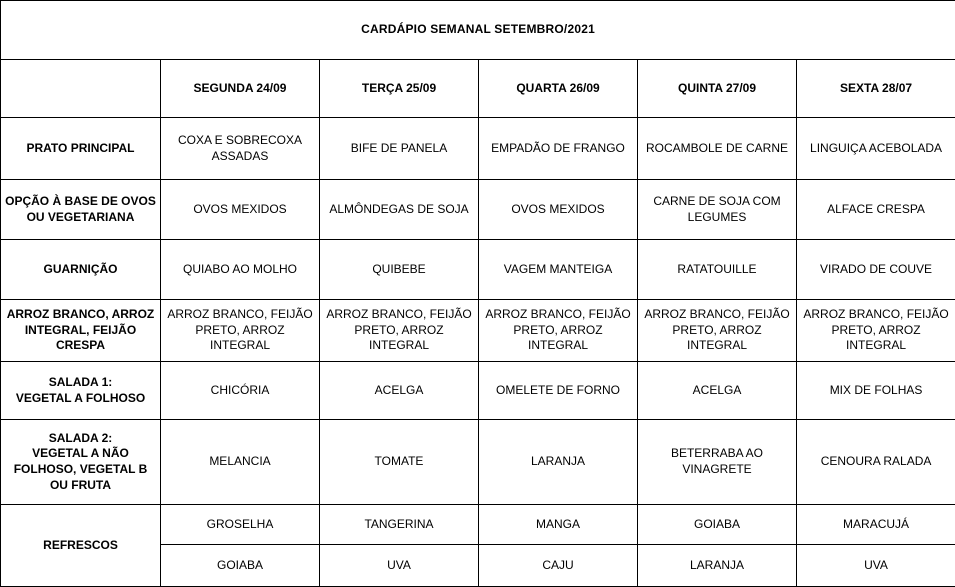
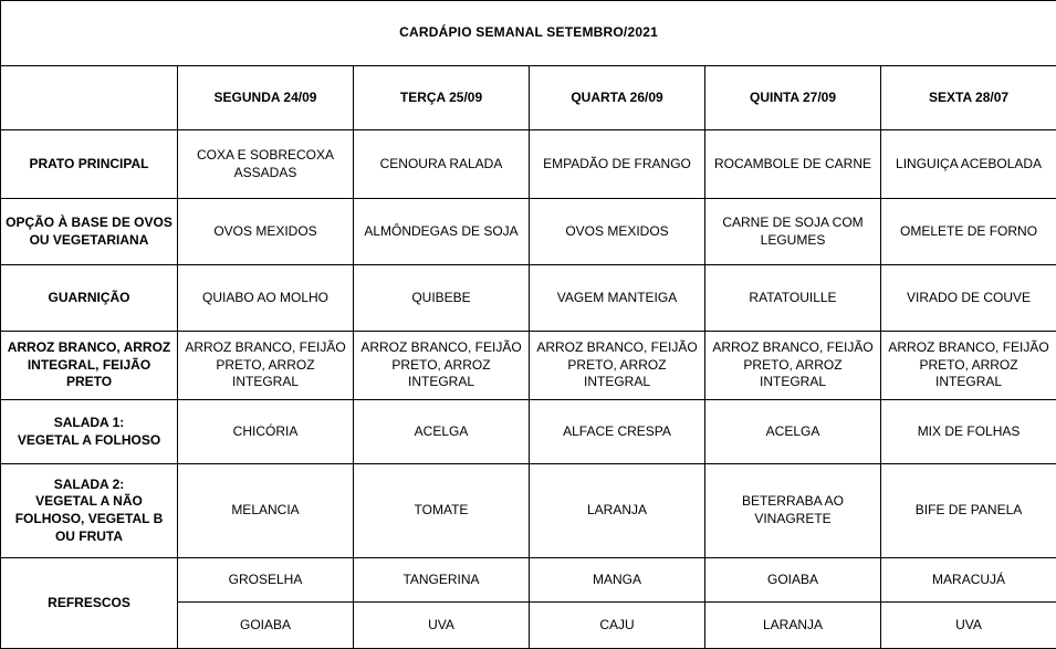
  CARDÁPIO SEMANAL SETEMBRO/2021
  	SEGUNDA 24/09	TERÇA 25/09	QUARTA 26/09	QUINTA 27/09	SEXTA 28/07
- PRATO PRINCIPAL	COXA E SOBRECOXA ASSADAS	BIFE DE PANELA	EMPADÃO DE FRANGO	ROCAMBOLE DE CARNE	LINGUIÇA ACEBOLADA
+ PRATO PRINCIPAL	COXA E SOBRECOXA ASSADAS	CENOURA RALADA	EMPADÃO DE FRANGO	ROCAMBOLE DE CARNE	LINGUIÇA ACEBOLADA
- OPÇÃO À BASE DE OVOS OU VEGETARIANA	OVOS MEXIDOS	ALMÔNDEGAS DE SOJA	OVOS MEXIDOS	CARNE DE SOJA COM LEGUMES	ALFACE CRESPA
+ OPÇÃO À BASE DE OVOS OU VEGETARIANA	OVOS MEXIDOS	ALMÔNDEGAS DE SOJA	OVOS MEXIDOS	CARNE DE SOJA COM LEGUMES	OMELETE DE FORNO
  GUARNIÇÃO	QUIABO AO MOLHO	QUIBEBE	VAGEM MANTEIGA	RATATOUILLE	VIRADO DE COUVE
- ARROZ BRANCO, ARROZ INTEGRAL, FEIJÃO CRESPA	ARROZ BRANCO, FEIJÃO PRETO, ARROZ INTEGRAL	ARROZ BRANCO, FEIJÃO PRETO, ARROZ INTEGRAL	ARROZ BRANCO, FEIJÃO PRETO, ARROZ INTEGRAL	ARROZ BRANCO, FEIJÃO PRETO, ARROZ INTEGRAL	ARROZ BRANCO, FEIJÃO PRETO, ARROZ INTEGRAL
+ ARROZ BRANCO, ARROZ INTEGRAL, FEIJÃO PRETO	ARROZ BRANCO, FEIJÃO PRETO, ARROZ INTEGRAL	ARROZ BRANCO, FEIJÃO PRETO, ARROZ INTEGRAL	ARROZ BRANCO, FEIJÃO PRETO, ARROZ INTEGRAL	ARROZ BRANCO, FEIJÃO PRETO, ARROZ INTEGRAL	ARROZ BRANCO, FEIJÃO PRETO, ARROZ INTEGRAL
- SALADA 1: VEGETAL A FOLHOSO	CHICÓRIA	ACELGA	OMELETE DE FORNO	ACELGA	MIX DE FOLHAS
+ SALADA 1: VEGETAL A FOLHOSO	CHICÓRIA	ACELGA	ALFACE CRESPA	ACELGA	MIX DE FOLHAS
- SALADA 2: VEGETAL A NÃO FOLHOSO, VEGETAL B OU FRUTA	MELANCIA	TOMATE	LARANJA	BETERRABA AO VINAGRETE	CENOURA RALADA
+ SALADA 2: VEGETAL A NÃO FOLHOSO, VEGETAL B OU FRUTA	MELANCIA	TOMATE	LARANJA	BETERRABA AO VINAGRETE	BIFE DE PANELA
  REFRESCOS	GROSELHA	TANGERINA	MANGA	GOIABA	MARACUJÁ
  GOIABA	UVA	CAJU	LARANJA	UVA
